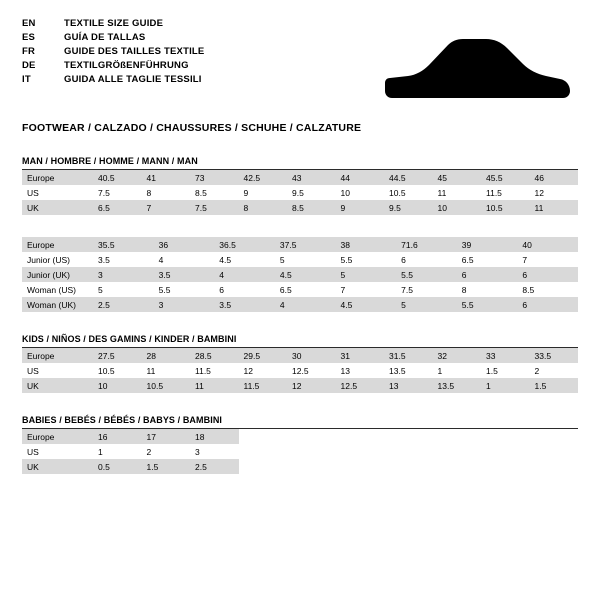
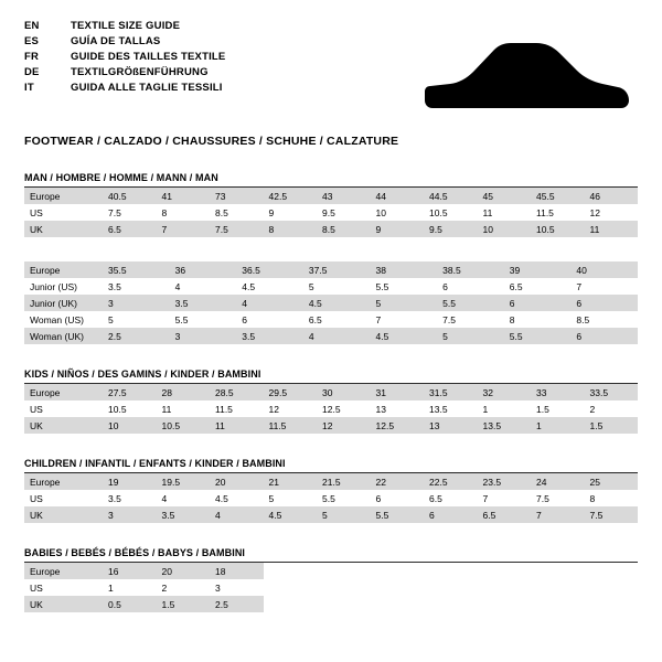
  EN	TEXTILE SIZE GUIDE
  ES	GUÍA DE TALLAS
  FR	GUIDE DES TAILLES TEXTILE
  DE	TEXTILGRÖßENFÜHRUNG
  IT	GUIDA ALLE TAGLIE TESSILI
  FOOTWEAR / CALZADO / CHAUSSURES / SCHUHE / CALZATURE
  MAN / HOMBRE / HOMME / MANN / MAN
  Europe	40.5	41	73	42.5	43	44	44.5	45	45.5	46
  US	7.5	8	8.5	9	9.5	10	10.5	11	11.5	12
  UK	6.5	7	7.5	8	8.5	9	9.5	10	10.5	11
- Europe	35.5	36	36.5	37.5	38	71.6	39	40
+ Europe	35.5	36	36.5	37.5	38	38.5	39	40
  Junior (US)	3.5	4	4.5	5	5.5	6	6.5	7
  Junior (UK)	3	3.5	4	4.5	5	5.5	6	6
  Woman (US)	5	5.5	6	6.5	7	7.5	8	8.5
  Woman (UK)	2.5	3	3.5	4	4.5	5	5.5	6
  KIDS / NIÑOS / DES GAMINS / KINDER / BAMBINI
  Europe	27.5	28	28.5	29.5	30	31	31.5	32	33	33.5
  US	10.5	11	11.5	12	12.5	13	13.5	1	1.5	2
  UK	10	10.5	11	11.5	12	12.5	13	13.5	1	1.5
+ CHILDREN / INFANTIL / ENFANTS / KINDER / BAMBINI
+ Europe	19	19.5	20	21	21.5	22	22.5	23.5	24	25
+ US	3.5	4	4.5	5	5.5	6	6.5	7	7.5	8
+ UK	3	3.5	4	4.5	5	5.5	6	6.5	7	7.5
  BABIES / BEBÉS / BÉBÉS / BABYS / BAMBINI
- Europe	16	17	18
+ Europe	16	20	18
  US	1	2	3
  UK	0.5	1.5	2.5
